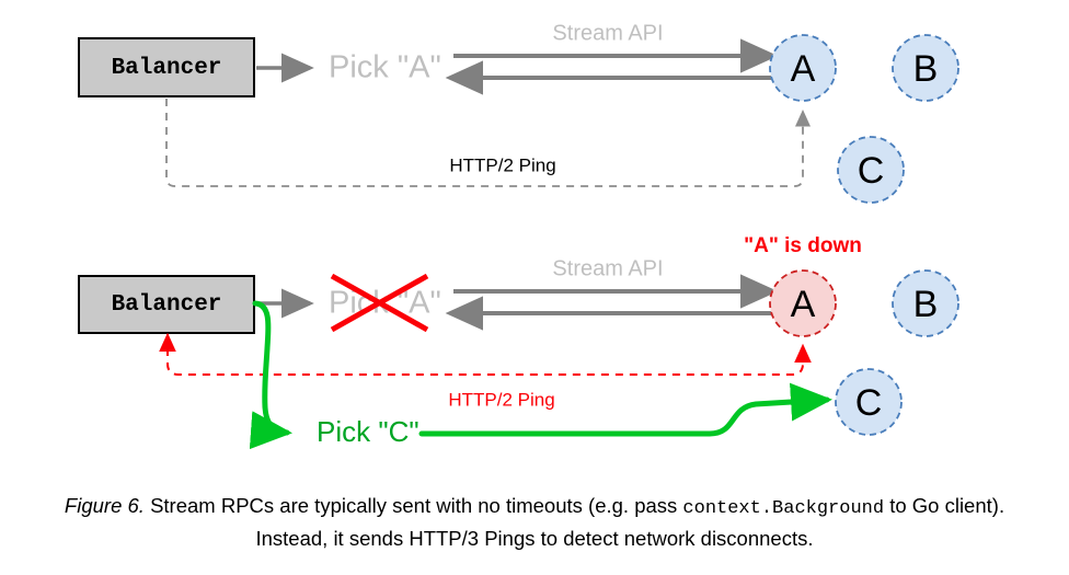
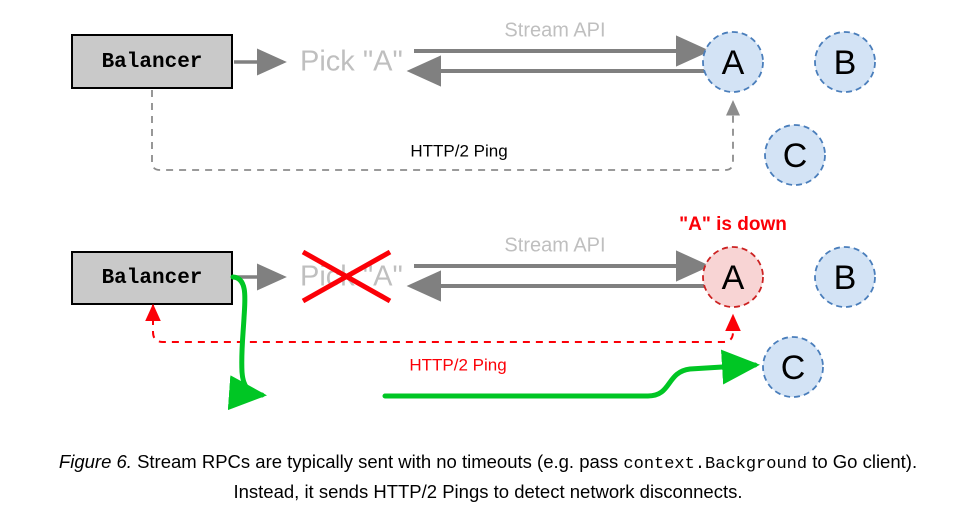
  Balancer
  Pick "A"
  Stream API
  HTTP/2 Ping
  A
  B
  C
  Balancer
  Pic "A"
  Stream API
  "A" is down
  HTTP/2 Ping
- Pick "C"
  A
  B
  C
- Figure 6. Stream RPCs are typically sent with no timeouts (e.g. pass context.Background to Go client). Instead, it sends HTTP/3 Pings to detect network disconnects.
+ Figure 6. Stream RPCs are typically sent with no timeouts (e.g. pass context.Background to Go client). Instead, it sends HTTP/2 Pings to detect network disconnects.
